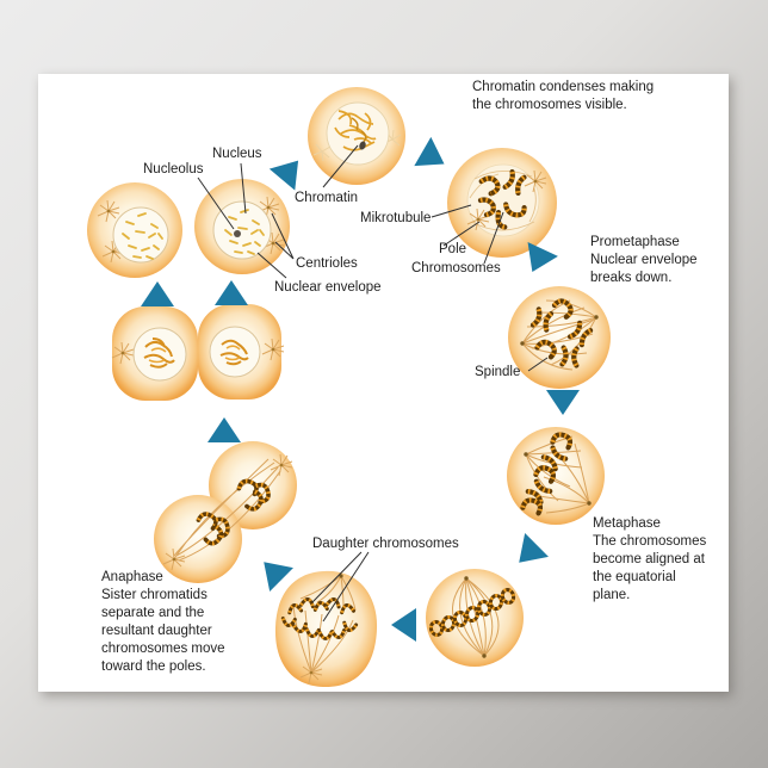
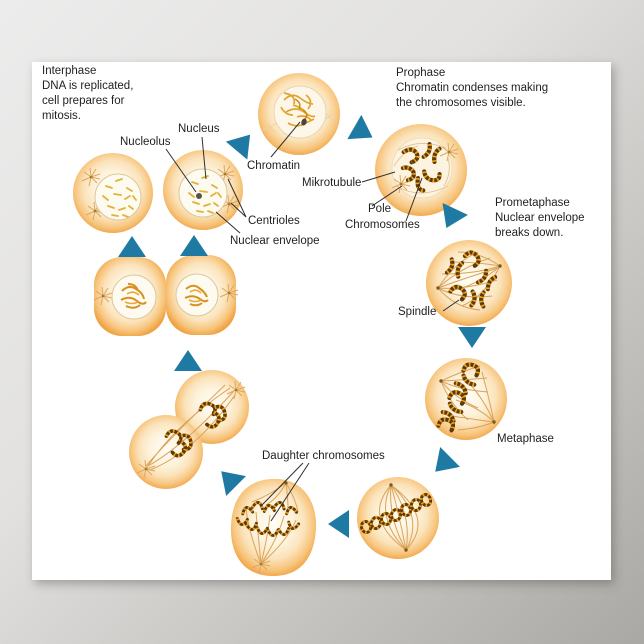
+ Interphase
+ DNA is replicated,
+ cell prepares for
+ mitosis.
+ Prophase
  Chromatin condenses making
  the chromosomes visible.
  Prometaphase
  Nuclear envelope
  breaks down.
  Metaphase
- The chromosomes
- become aligned at
- the equatorial
- plane.
- Anaphase
- Sister chromatids
- separate and the
- resultant daughter
- chromosomes move
- toward the poles.
  Nucleus
  Nucleolus
  Chromatin
  Mikrotubule
  Pole
  Chromosomes
  Centrioles
  Nuclear envelope
  Spindle
  Daughter chromosomes
